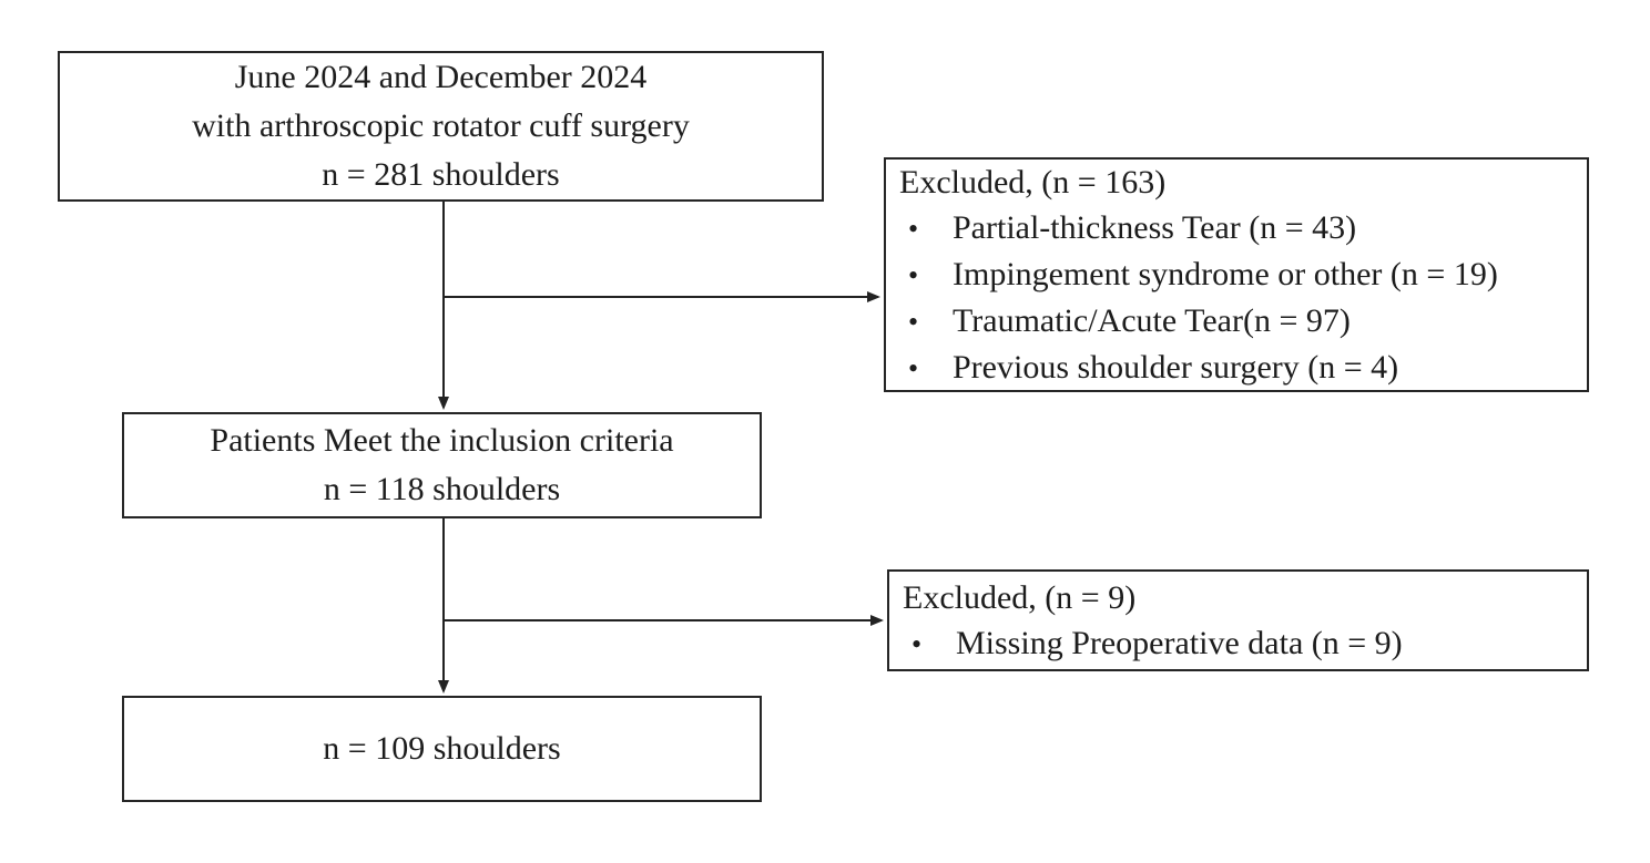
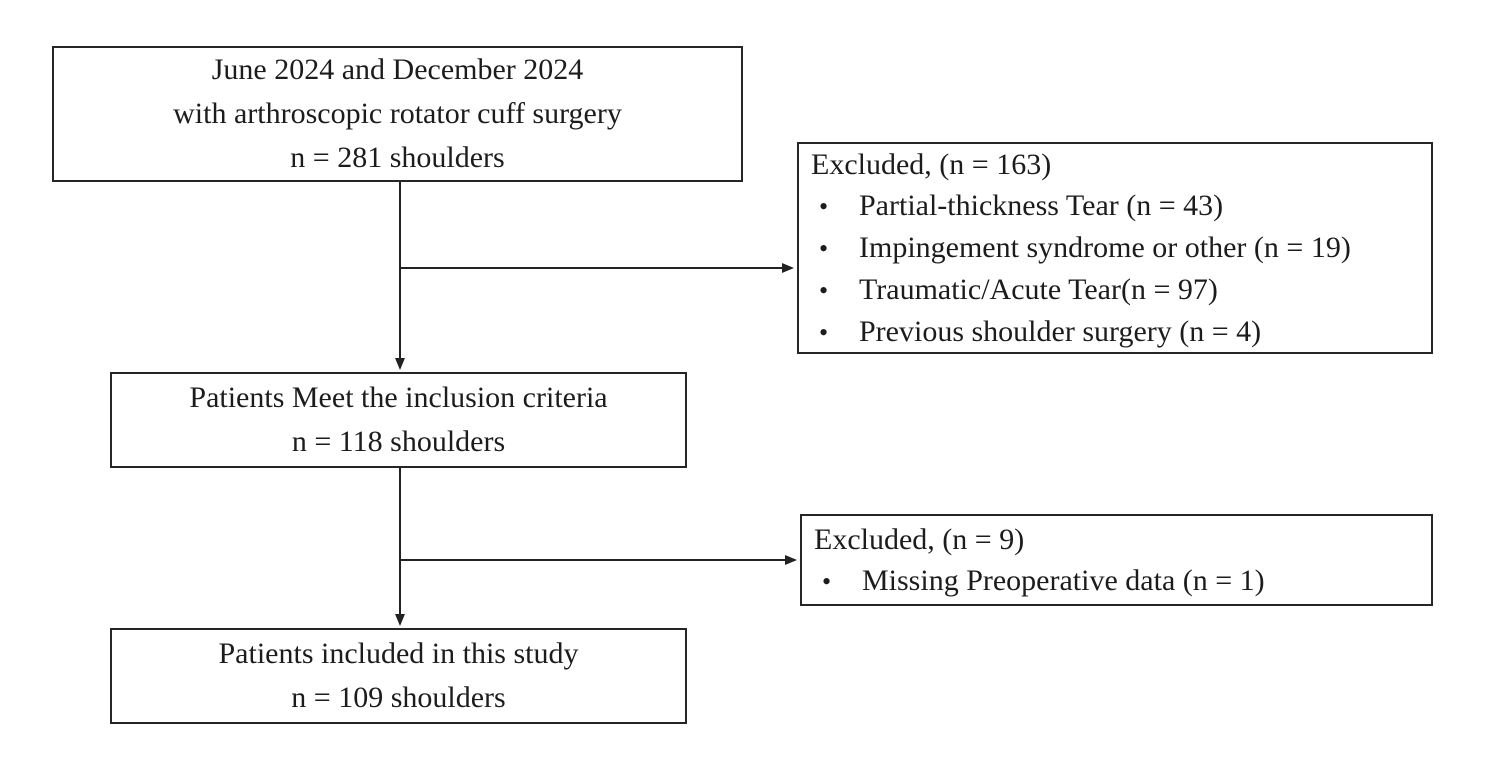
  June 2024 and December 2024
  with arthroscopic rotator cuff surgery
  n = 281 shoulders
  Excluded, (n = 163)
  •
  Partial-thickness Tear (n = 43)
  •
  Impingement syndrome or other (n = 19)
  •
  Traumatic/Acute Tear(n = 97)
  •
  Previous shoulder surgery (n = 4)
  Patients Meet the inclusion criteria
  n = 118 shoulders
  Excluded, (n = 9)
  •
- Missing Preoperative data (n = 9)
+ Missing Preoperative data (n = 1)
+ Patients included in this study
  n = 109 shoulders
